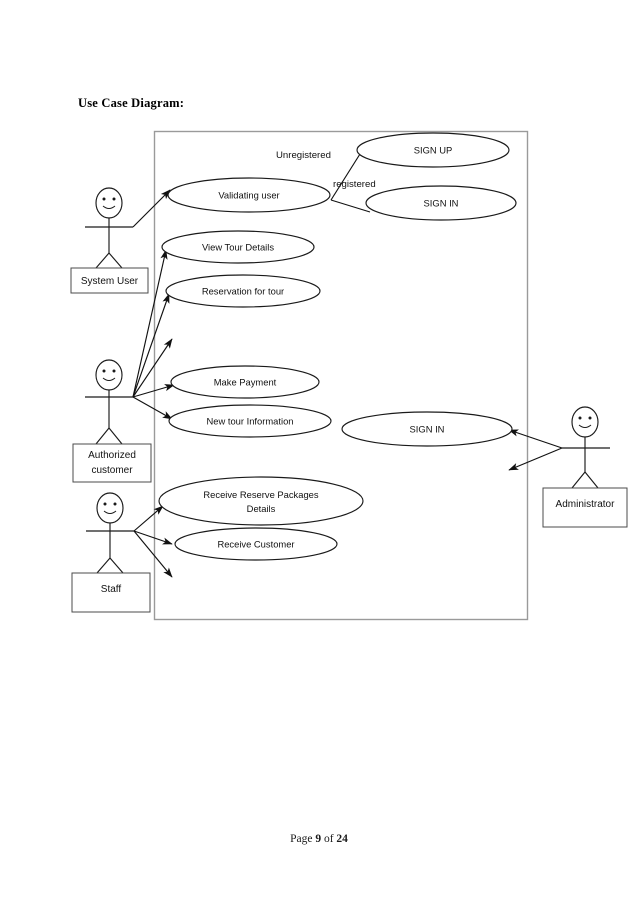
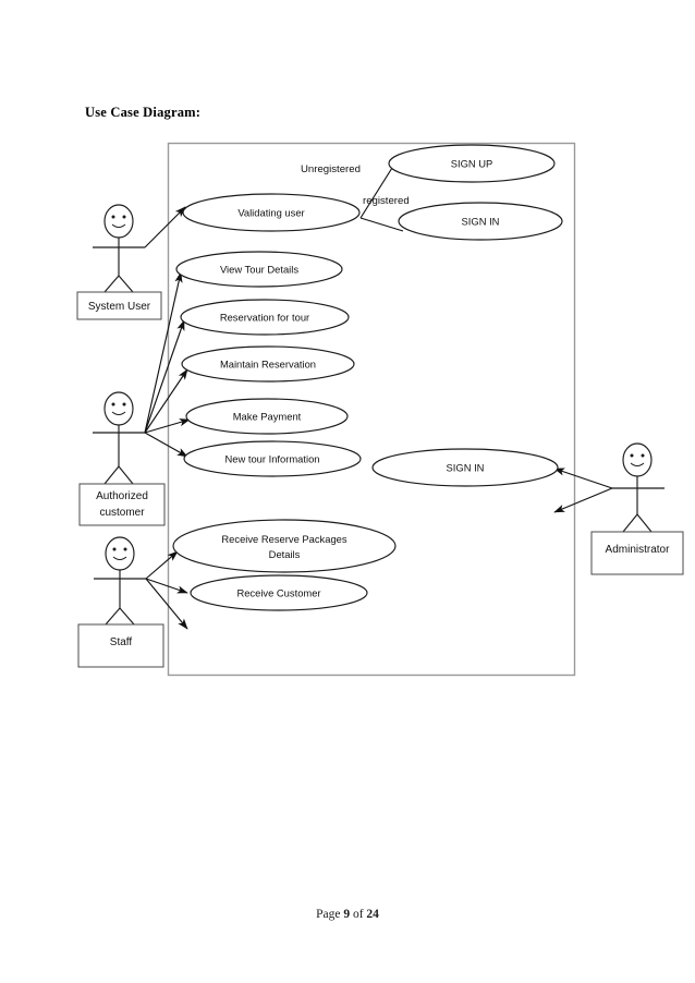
  Use Case Diagram:
  Validating user
  SIGN UP
  SIGN IN
  View Tour Details
  Reservation for tour
+ Maintain Reservation
  Make Payment
  New tour Information
  SIGN IN
  Receive Reserve Packages
  Details
  Receive Customer
  Unregistered
  registered
  System User
  Authorized
  customer
  Staff
  Administrator
  Page 9 of 24
